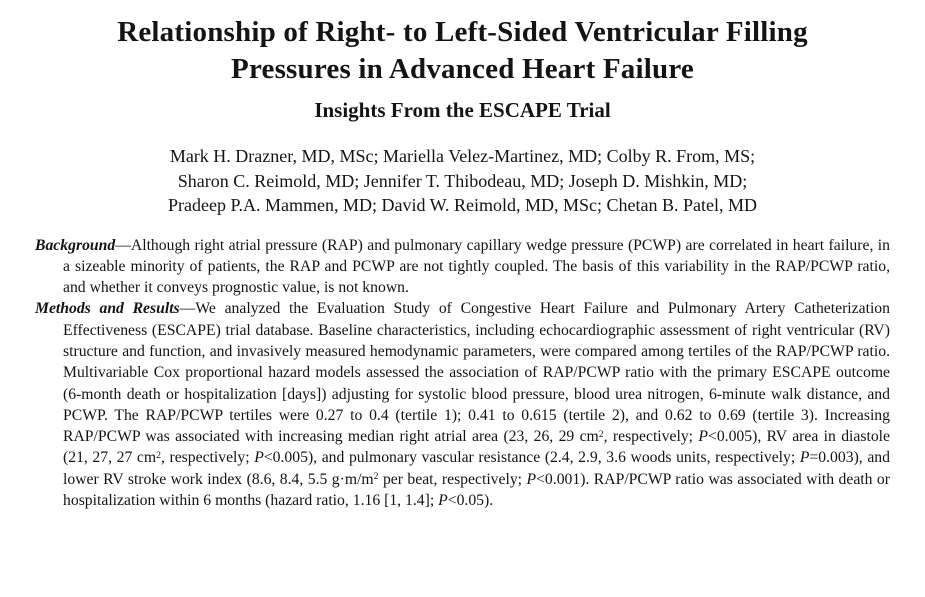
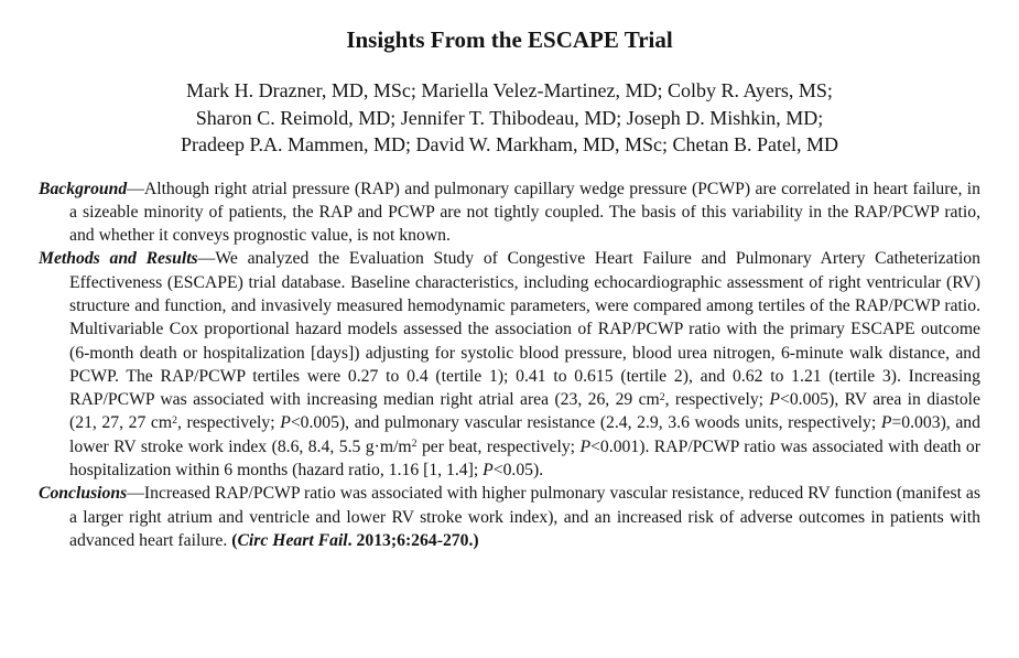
- Relationship of Right- to Left-Sided Ventricular Filling
- Pressures in Advanced Heart Failure
  Insights From the ESCAPE Trial
- Mark H. Drazner, MD, MSc; Mariella Velez-Martinez, MD; Colby R. From, MS;
+ Mark H. Drazner, MD, MSc; Mariella Velez-Martinez, MD; Colby R. Ayers, MS;
  Sharon C. Reimold, MD; Jennifer T. Thibodeau, MD; Joseph D. Mishkin, MD;
- Pradeep P.A. Mammen, MD; David W. Reimold, MD, MSc; Chetan B. Patel, MD
+ Pradeep P.A. Mammen, MD; David W. Markham, MD, MSc; Chetan B. Patel, MD
  Background—Although right atrial pressure (RAP) and pulmonary capillary wedge pressure (PCWP) are correlated in heart failure, in a sizeable minority of patients, the RAP and PCWP are not tightly coupled. The basis of this variability in the RAP/PCWP ratio, and whether it conveys prognostic value, is not known.
- Methods and Results—We analyzed the Evaluation Study of Congestive Heart Failure and Pulmonary Artery Catheterization Effectiveness (ESCAPE) trial database. Baseline characteristics, including echocardiographic assessment of right ventricular (RV) structure and function, and invasively measured hemodynamic parameters, were compared among tertiles of the RAP/PCWP ratio. Multivariable Cox proportional hazard models assessed the association of RAP/PCWP ratio with the primary ESCAPE outcome (6-month death or hospitalization [days]) adjusting for systolic blood pressure, blood urea nitrogen, 6-minute walk distance, and PCWP. The RAP/PCWP tertiles were 0.27 to 0.4 (tertile 1); 0.41 to 0.615 (tertile 2), and 0.62 to 0.69 (tertile 3). Increasing RAP/PCWP was associated with increasing median right atrial area (23, 26, 29 cm2, respectively; P<0.005), RV area in diastole (21, 27, 27 cm2, respectively; P<0.005), and pulmonary vascular resistance (2.4, 2.9, 3.6 woods units, respectively; P=0.003), and lower RV stroke work index (8.6, 8.4, 5.5 g·m/m2 per beat, respectively; P<0.001). RAP/PCWP ratio was associated with death or hospitalization within 6 months (hazard ratio, 1.16 [1, 1.4]; P<0.05).
+ Methods and Results—We analyzed the Evaluation Study of Congestive Heart Failure and Pulmonary Artery Catheterization Effectiveness (ESCAPE) trial database. Baseline characteristics, including echocardiographic assessment of right ventricular (RV) structure and function, and invasively measured hemodynamic parameters, were compared among tertiles of the RAP/PCWP ratio. Multivariable Cox proportional hazard models assessed the association of RAP/PCWP ratio with the primary ESCAPE outcome (6-month death or hospitalization [days]) adjusting for systolic blood pressure, blood urea nitrogen, 6-minute walk distance, and PCWP. The RAP/PCWP tertiles were 0.27 to 0.4 (tertile 1); 0.41 to 0.615 (tertile 2), and 0.62 to 1.21 (tertile 3). Increasing RAP/PCWP was associated with increasing median right atrial area (23, 26, 29 cm2, respectively; P<0.005), RV area in diastole (21, 27, 27 cm2, respectively; P<0.005), and pulmonary vascular resistance (2.4, 2.9, 3.6 woods units, respectively; P=0.003), and lower RV stroke work index (8.6, 8.4, 5.5 g·m/m2 per beat, respectively; P<0.001). RAP/PCWP ratio was associated with death or hospitalization within 6 months (hazard ratio, 1.16 [1, 1.4]; P<0.05).
+ Conclusions—Increased RAP/PCWP ratio was associated with higher pulmonary vascular resistance, reduced RV function (manifest as a larger right atrium and ventricle and lower RV stroke work index), and an increased risk of adverse outcomes in patients with advanced heart failure. (Circ Heart Fail. 2013;6:264-270.)
